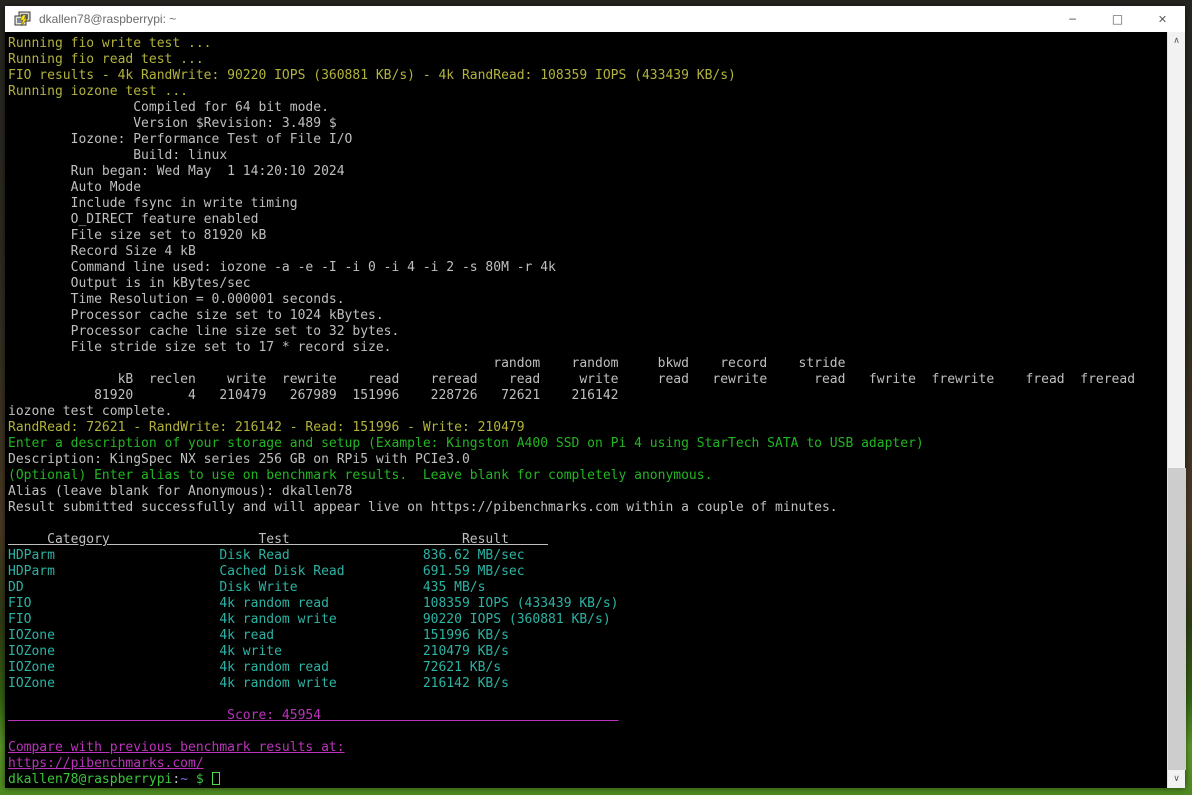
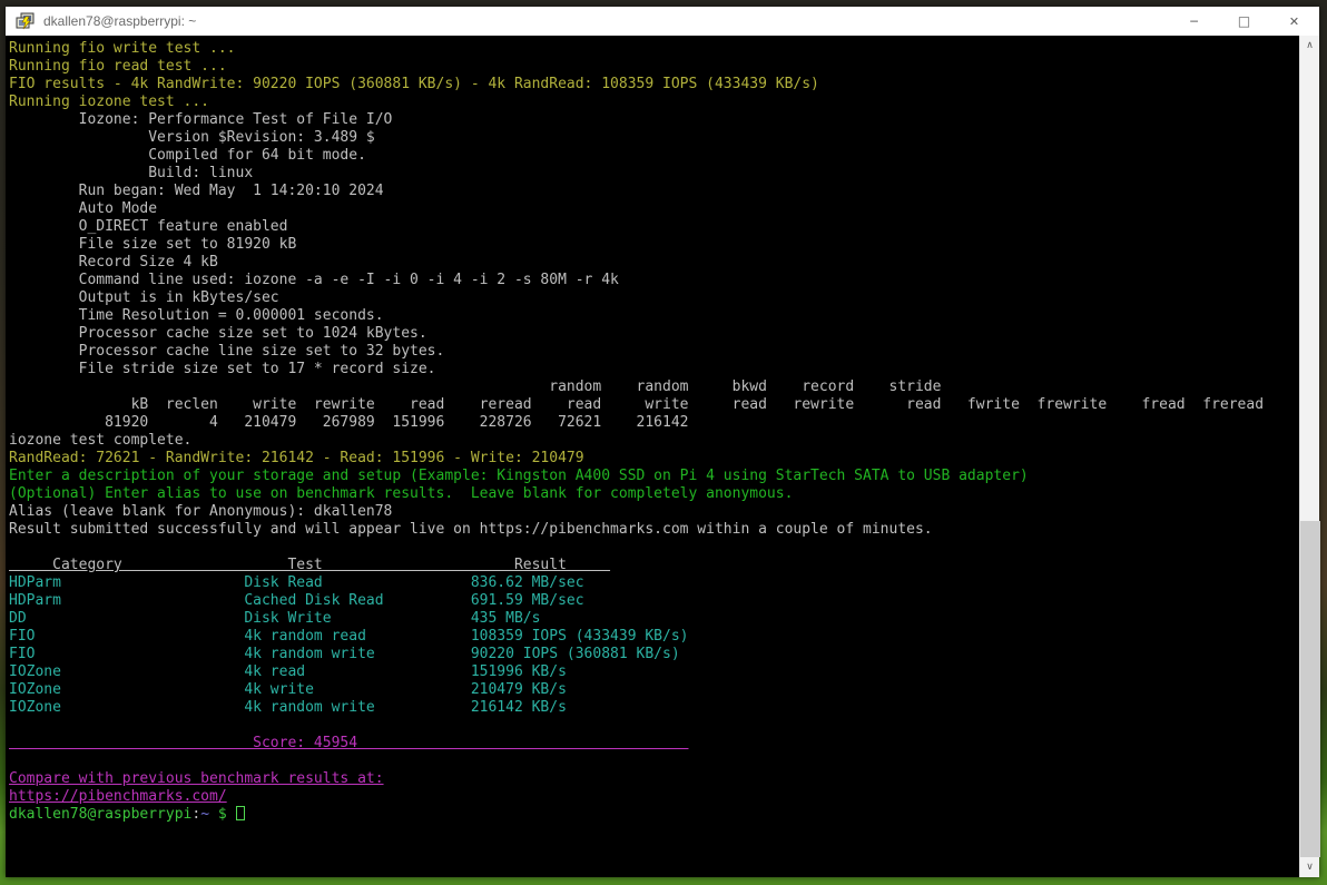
  dkallen78@raspberrypi: ~
  ─
  □
  ✕
  Running fio write test ...
  Running fio read test ...
  FIO results - 4k RandWrite: 90220 IOPS (360881 KB/s) - 4k RandRead: 108359 IOPS (433439 KB/s)
  Running iozone test ...
- Compiled for 64 bit mode.
+ Iozone: Performance Test of File I/O
  Version $Revision: 3.489 $
- Iozone: Performance Test of File I/O
+ Compiled for 64 bit mode.
  Build: linux
  Run began: Wed May 1 14:20:10 2024
  Auto Mode
- Include fsync in write timing
  O_DIRECT feature enabled
  File size set to 81920 kB
  Record Size 4 kB
  Command line used: iozone -a -e -I -i 0 -i 4 -i 2 -s 80M -r 4k
  Output is in kBytes/sec
  Time Resolution = 0.000001 seconds.
  Processor cache size set to 1024 kBytes.
  Processor cache line size set to 32 bytes.
  File stride size set to 17 * record size.
  random random bkwd record stride
  kB reclen write rewrite read reread read write read rewrite read fwrite frewrite fread freread
  81920 4 210479 267989 151996 228726 72621 216142
  iozone test complete.
  RandRead: 72621 - RandWrite: 216142 - Read: 151996 - Write: 210479
  Enter a description of your storage and setup (Example: Kingston A400 SSD on Pi 4 using StarTech SATA to USB adapter)
- Description: KingSpec NX series 256 GB on RPi5 with PCIe3.0
  (Optional) Enter alias to use on benchmark results. Leave blank for completely anonymous.
  Alias (leave blank for Anonymous): dkallen78
  Result submitted successfully and will appear live on https://pibenchmarks.com within a couple of minutes.
  Category Test Result
  HDParm Disk Read 836.62 MB/sec
  HDParm Cached Disk Read 691.59 MB/sec
  DD Disk Write 435 MB/s
  FIO 4k random read 108359 IOPS (433439 KB/s)
  FIO 4k random write 90220 IOPS (360881 KB/s)
  IOZone 4k read 151996 KB/s
  IOZone 4k write 210479 KB/s
- IOZone 4k random read 72621 KB/s
  IOZone 4k random write 216142 KB/s
  Score: 45954
  Compare with previous benchmark results at:
  https://pibenchmarks.com/
  dkallen78@raspberrypi:~ $
  ∧
  ∨
